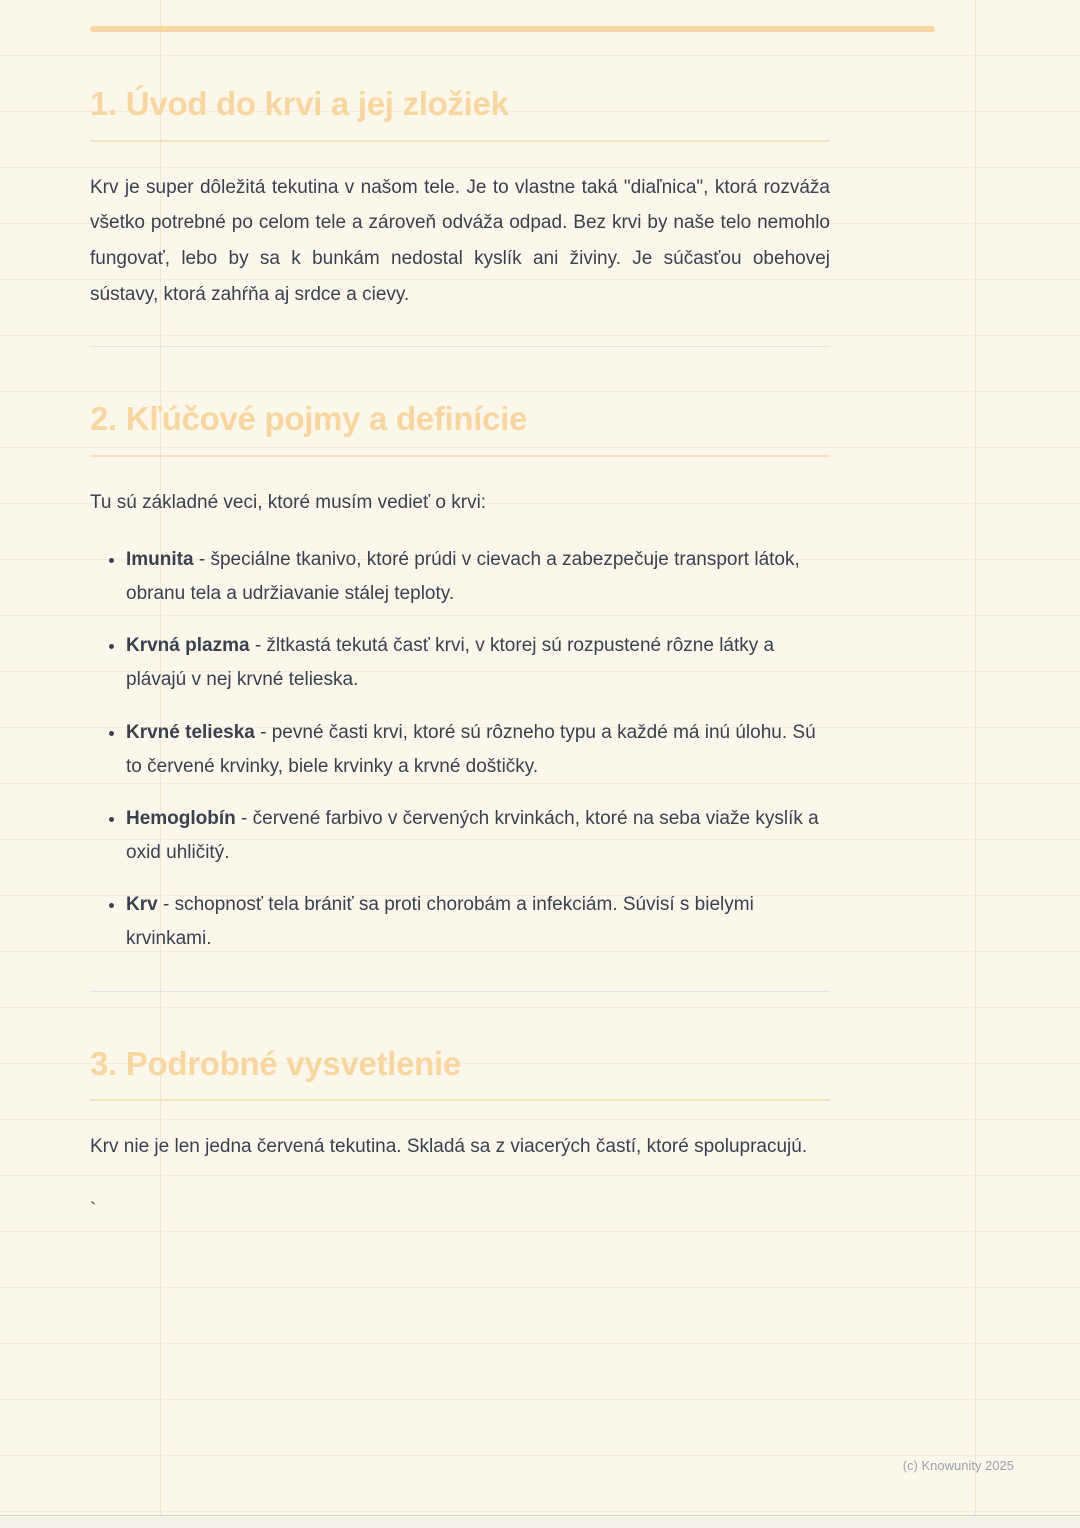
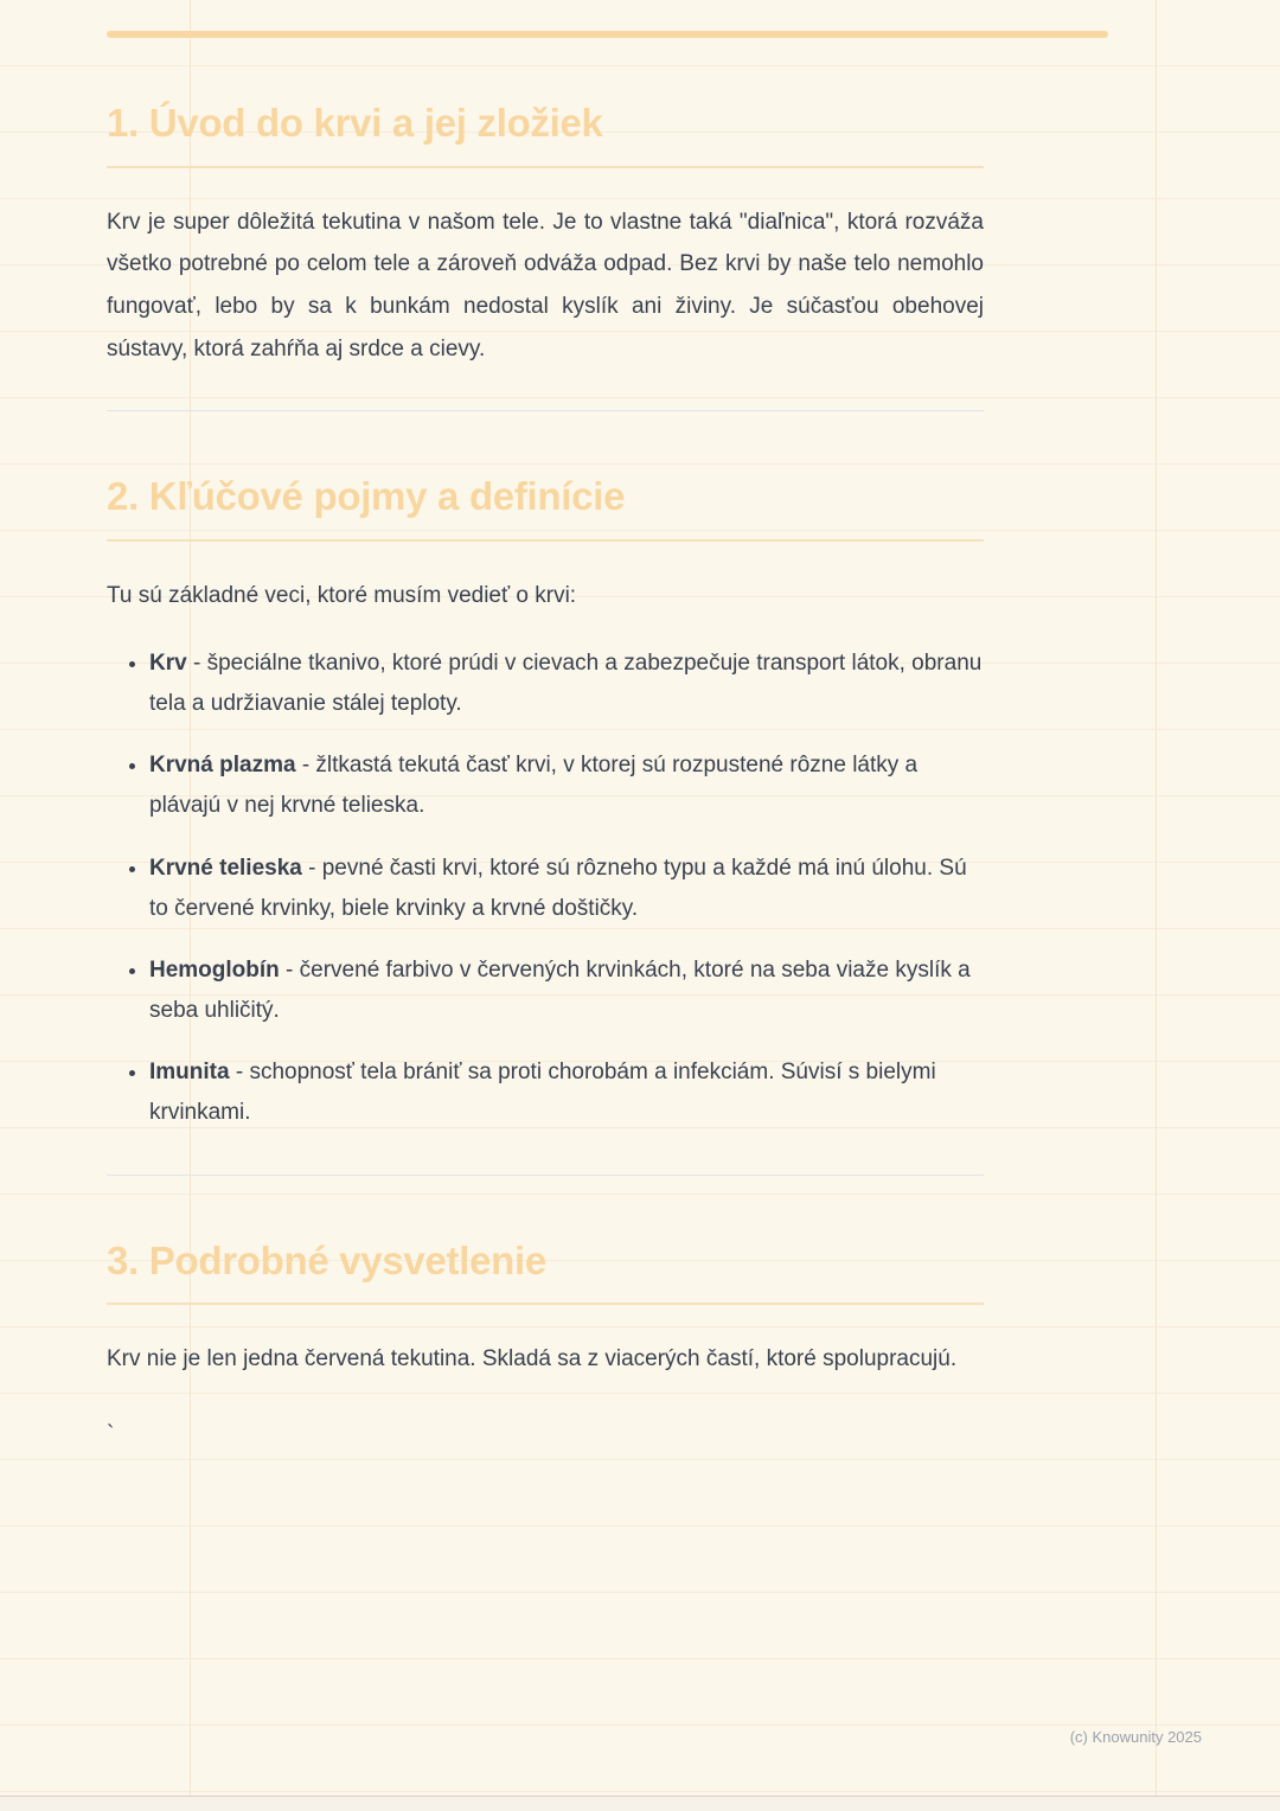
  1. Úvod do krvi a jej zložiek
  Krv je super dôležitá tekutina v našom tele. Je to vlastne taká "diaľnica", ktorá rozváža všetko potrebné po celom tele a zároveň odváža odpad. Bez krvi by naše telo nemohlo fungovať, lebo by sa k bunkám nedostal kyslík ani živiny. Je súčasťou obehovej sústavy, ktorá zahŕňa aj srdce a cievy.
  2. Kľúčové pojmy a definície
  Tu sú základné veci, ktoré musím vedieť o krvi:
- Imunita - špeciálne tkanivo, ktoré prúdi v cievach a zabezpečuje transport látok, obranu tela a udržiavanie stálej teploty.
+ Krv - špeciálne tkanivo, ktoré prúdi v cievach a zabezpečuje transport látok, obranu tela a udržiavanie stálej teploty.
  Krvná plazma - žltkastá tekutá časť krvi, v ktorej sú rozpustené rôzne látky a plávajú v nej krvné telieska.
  Krvné telieska - pevné časti krvi, ktoré sú rôzneho typu a každé má inú úlohu. Sú to červené krvinky, biele krvinky a krvné doštičky.
- Hemoglobín - červené farbivo v červených krvinkách, ktoré na seba viaže kyslík a oxid uhličitý.
+ Hemoglobín - červené farbivo v červených krvinkách, ktoré na seba viaže kyslík a seba uhličitý.
- Krv - schopnosť tela brániť sa proti chorobám a infekciám. Súvisí s bielymi krvinkami.
+ Imunita - schopnosť tela brániť sa proti chorobám a infekciám. Súvisí s bielymi krvinkami.
  3. Podrobné vysvetlenie
  Krv nie je len jedna červená tekutina. Skladá sa z viacerých častí, ktoré spolupracujú.
  `
  (c) Knowunity 2025
